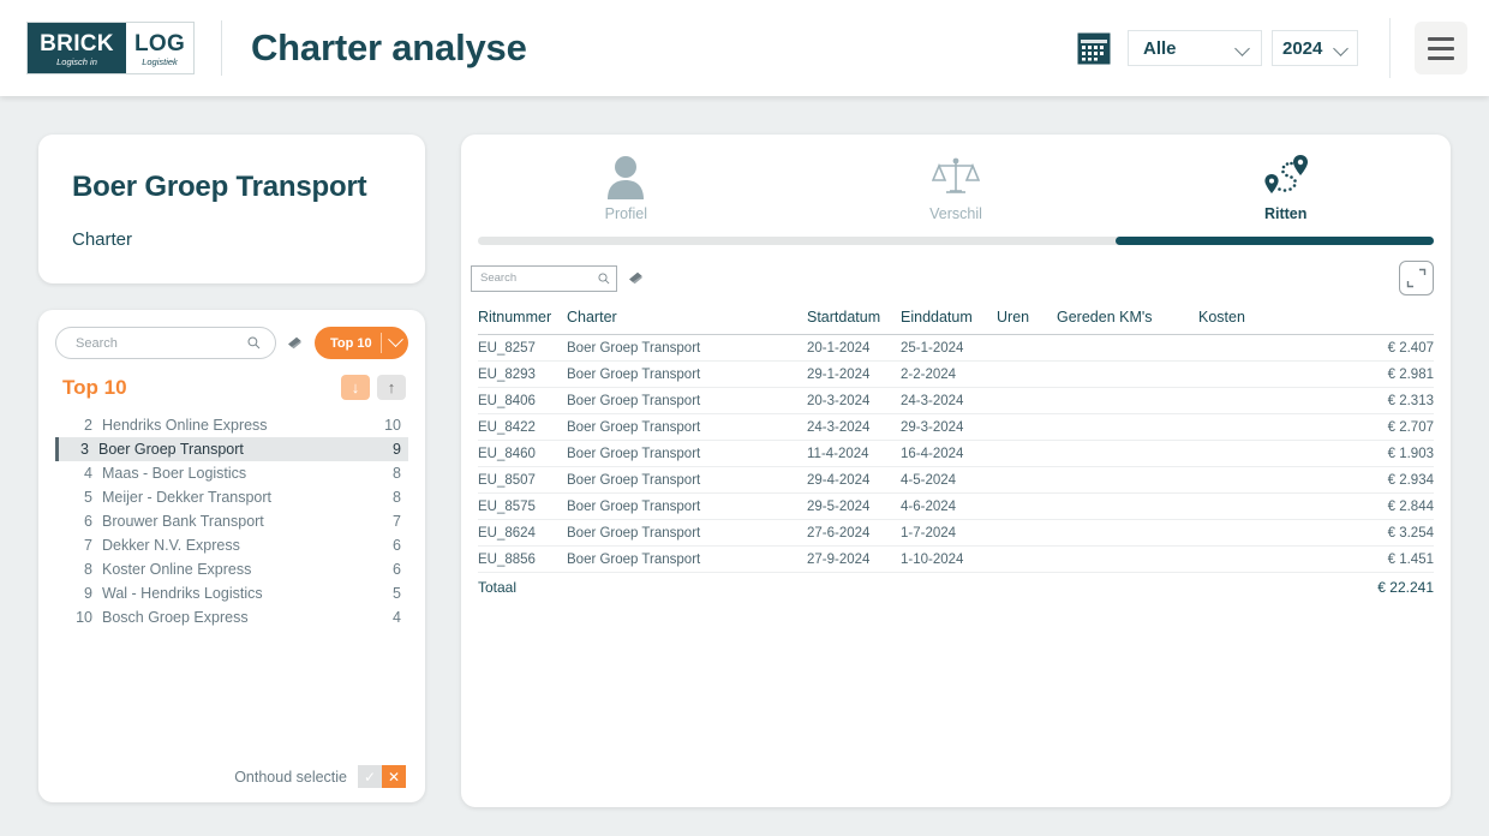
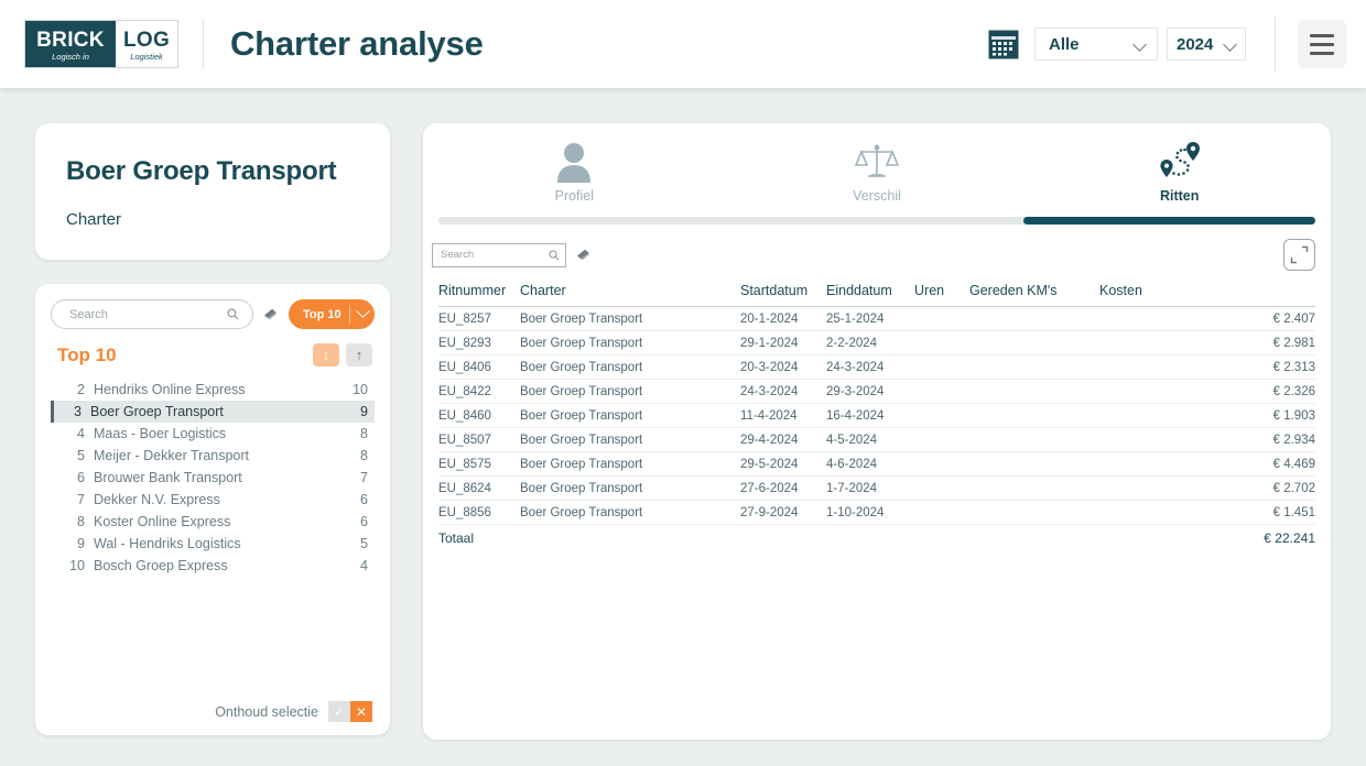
  BRICK
  Logisch in
  LOG
  Logistiek
  Charter analyse
  Alle
  2024
  Boer Groep Transport
  Charter
  Search
  Top 10
  Top 10
  ↓
  ↑
  2
  Hendriks Online Express
  10
  3
  Boer Groep Transport
  9
  4
  Maas - Boer Logistics
  8
  5
  Meijer - Dekker Transport
  8
  6
  Brouwer Bank Transport
  7
  7
  Dekker N.V. Express
  6
  8
  Koster Online Express
  6
  9
  Wal - Hendriks Logistics
  5
  10
  Bosch Groep Express
  4
  Onthoud selectie
  ✓
  ✕
  Profiel
  Verschil
  Ritten
  Search
  Ritnummer	Charter	Startdatum	Einddatum	Uren	Gereden KM's	Kosten
  EU_8257	Boer Groep Transport	20-1-2024	25-1-2024			€ 2.407
  EU_8293	Boer Groep Transport	29-1-2024	2-2-2024			€ 2.981
  EU_8406	Boer Groep Transport	20-3-2024	24-3-2024			€ 2.313
- EU_8422	Boer Groep Transport	24-3-2024	29-3-2024			€ 2.707
+ EU_8422	Boer Groep Transport	24-3-2024	29-3-2024			€ 2.326
  EU_8460	Boer Groep Transport	11-4-2024	16-4-2024			€ 1.903
  EU_8507	Boer Groep Transport	29-4-2024	4-5-2024			€ 2.934
- EU_8575	Boer Groep Transport	29-5-2024	4-6-2024			€ 2.844
+ EU_8575	Boer Groep Transport	29-5-2024	4-6-2024			€ 4.469
- EU_8624	Boer Groep Transport	27-6-2024	1-7-2024			€ 3.254
+ EU_8624	Boer Groep Transport	27-6-2024	1-7-2024			€ 2.702
  EU_8856	Boer Groep Transport	27-9-2024	1-10-2024			€ 1.451
  Totaal						€ 22.241
